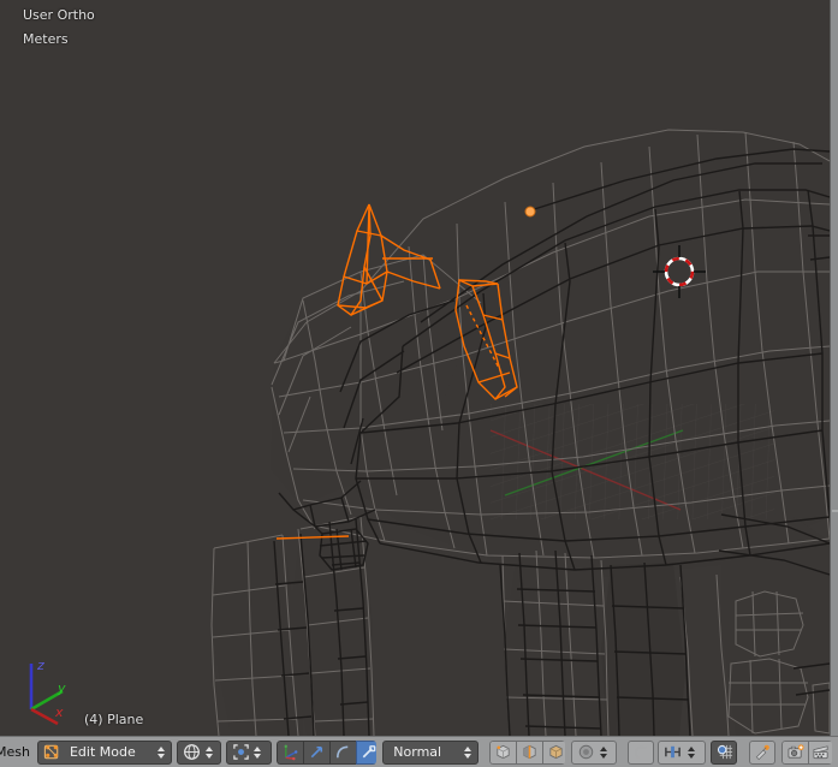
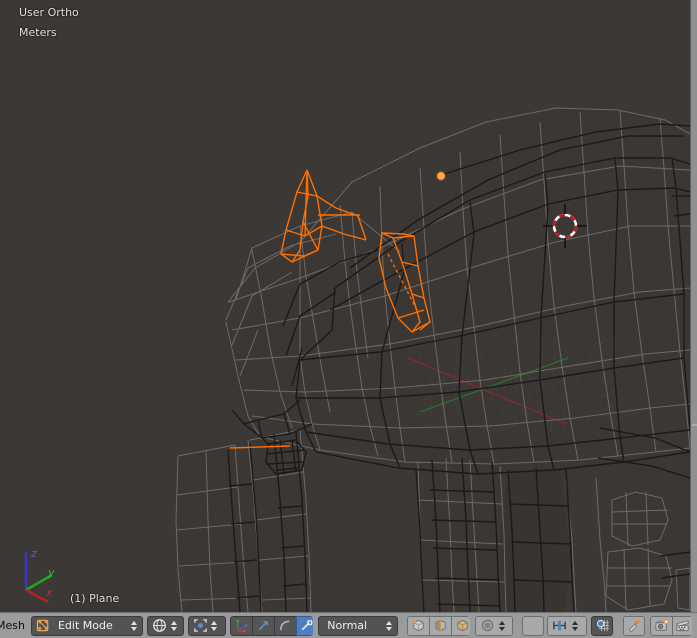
  User Ortho
  Meters
- (4) Plane
+ (1) Plane
  z
  y
  x
  Mesh
  Edit Mode
  Normal
